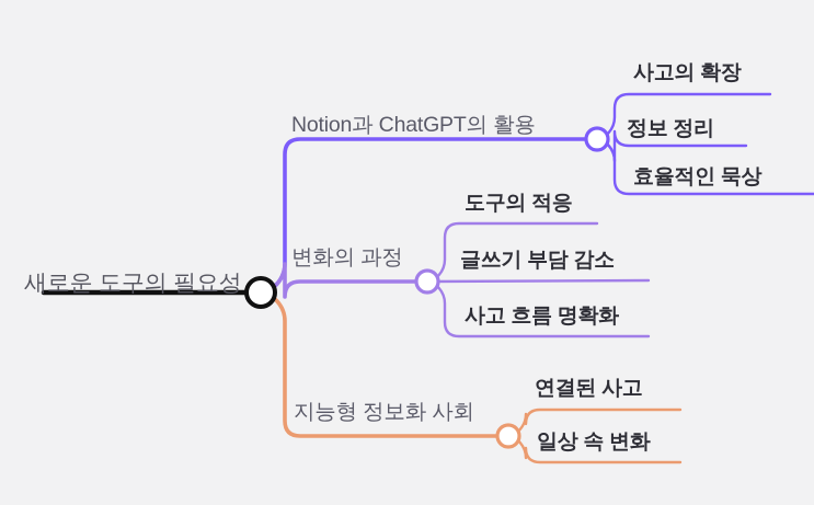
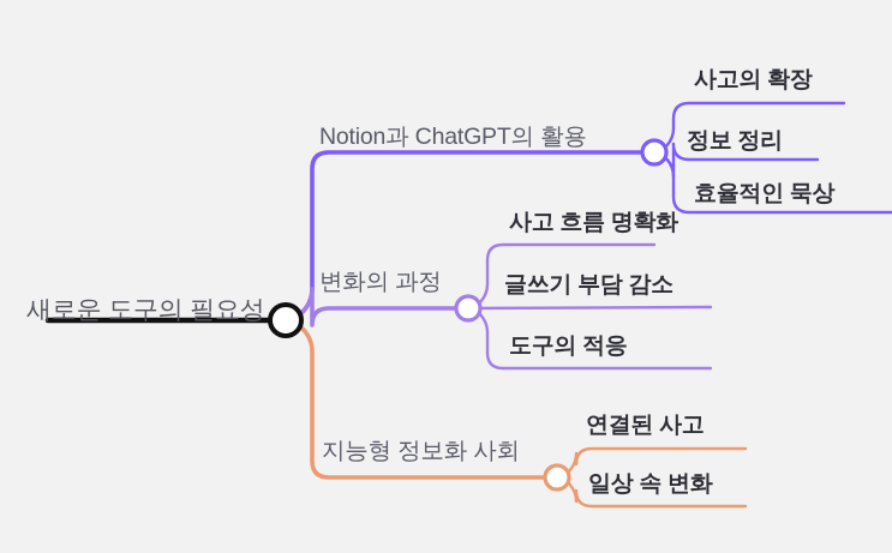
  새로운 도구의 필요성
  Notion과 ChatGPT의 활용
  사고의 확장
  정보 정리
  효율적인 묵상
  변화의 과정
- 도구의 적응
+ 사고 흐름 명확화
  글쓰기 부담 감소
- 사고 흐름 명확화
+ 도구의 적응
  지능형 정보화 사회
  연결된 사고
  일상 속 변화
